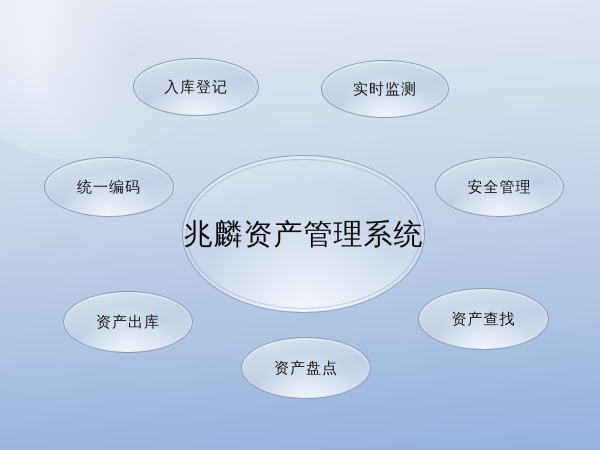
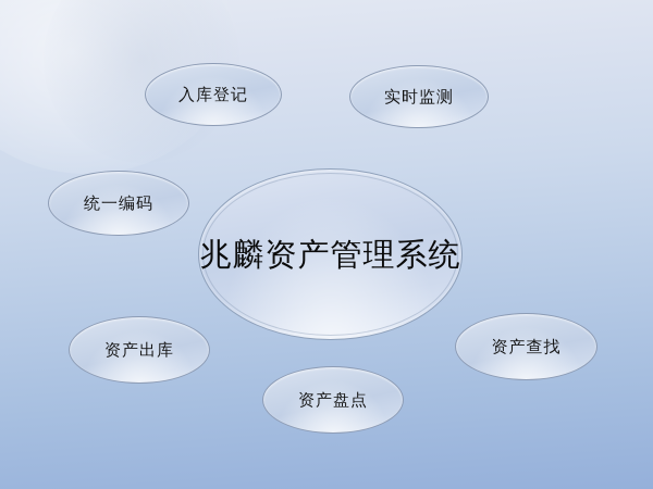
  入库登记
  实时监测
  统一编码
- 安全管理
  资产出库
  资产查找
  资产盘点
  兆麟资产管理系统
